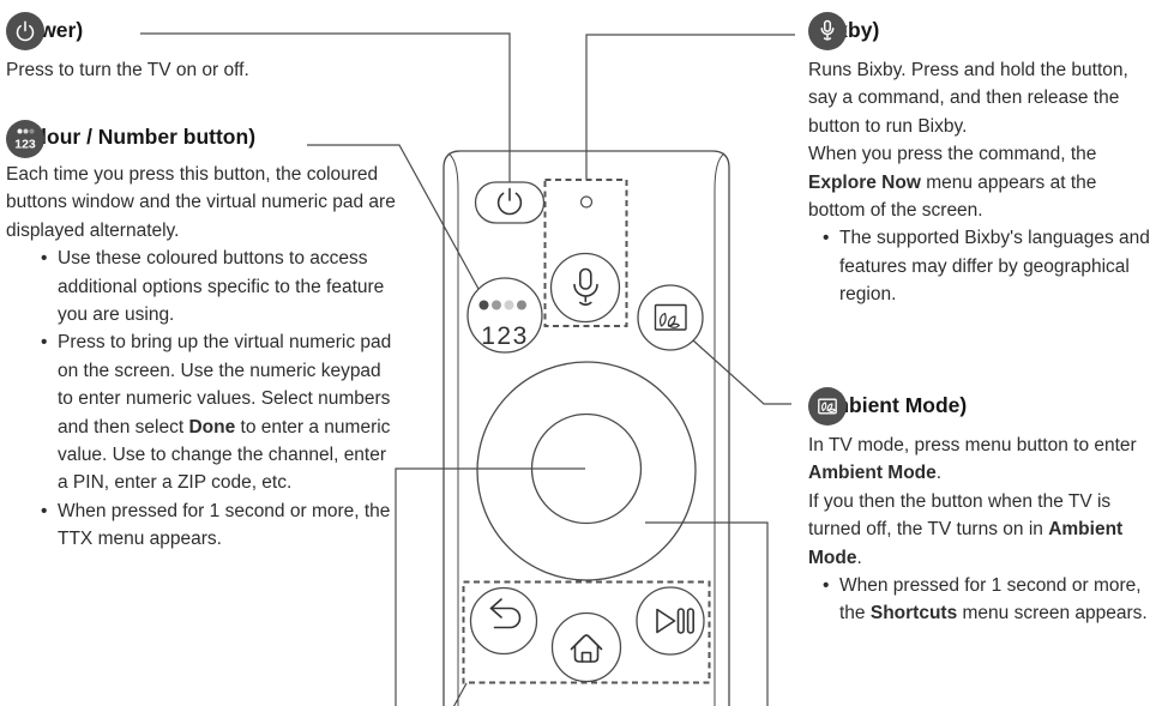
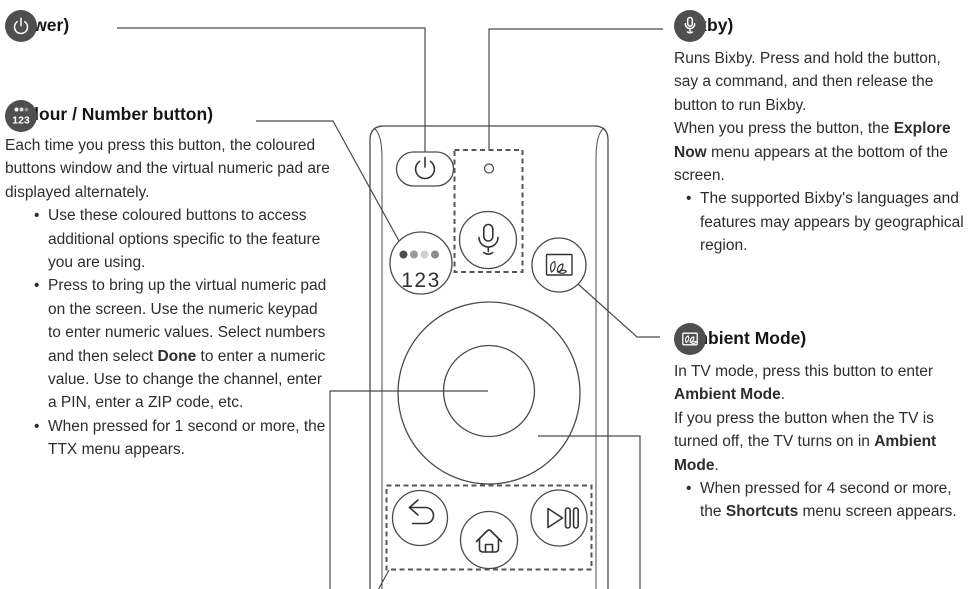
  123
- Press to turn the TV on or off.
  123
  our / Number button)
  Each time you press this button, the coloured buttons window and the virtual numeric pad are displayed alternately.
  •
  Use these coloured buttons to access additional options specific to the feature you are using.
  •
  Press to bring up the virtual numeric pad on the screen. Use the numeric keypad to enter numeric values. Select numbers and then select Done to enter a numeric value. Use to change the channel, enter a PIN, enter a ZIP code, etc.
  •
  When pressed for 1 second or more, the TTX menu appears.
  Runs Bixby. Press and hold the button, say a command, and then release the button to run Bixby.
- When you press the command, the Explore Now menu appears at the bottom of the screen.
+ When you press the button, the Explore Now menu appears at the bottom of the screen.
  •
- The supported Bixby's languages and features may differ by geographical region.
+ The supported Bixby's languages and features may appears by geographical region.
  bient Mode)
- In TV mode, press menu button to enter Ambient Mode.
+ In TV mode, press this button to enter Ambient Mode.
- If you then the button when the TV is turned off, the TV turns on in Ambient Mode.
+ If you press the button when the TV is turned off, the TV turns on in Ambient Mode.
  •
- When pressed for 1 second or more, the Shortcuts menu screen appears.
+ When pressed for 4 second or more, the Shortcuts menu screen appears.
